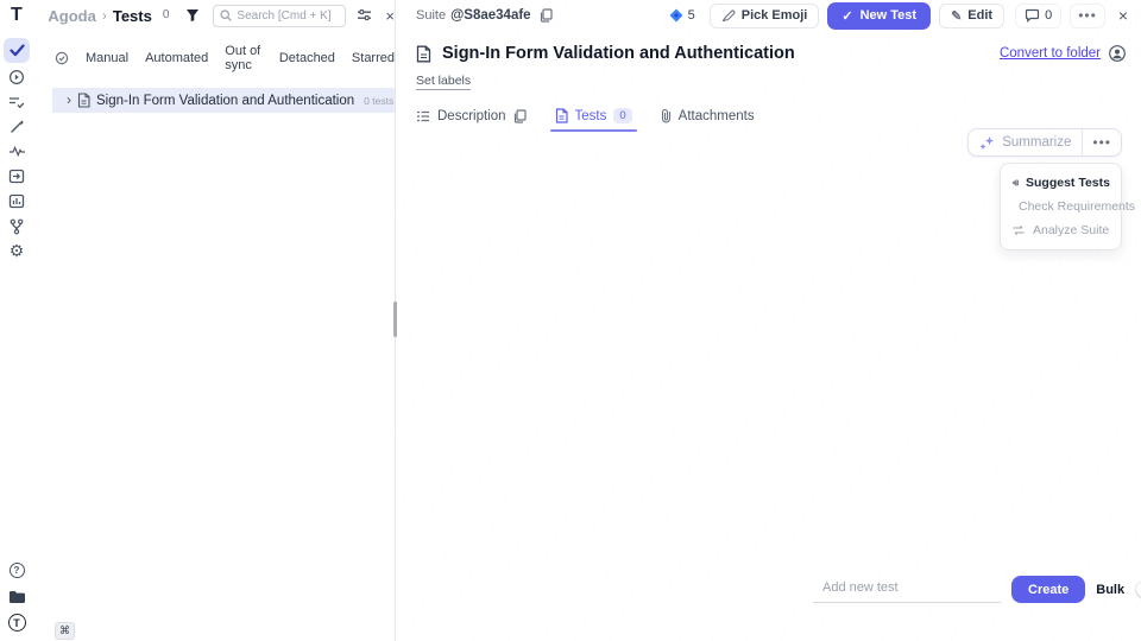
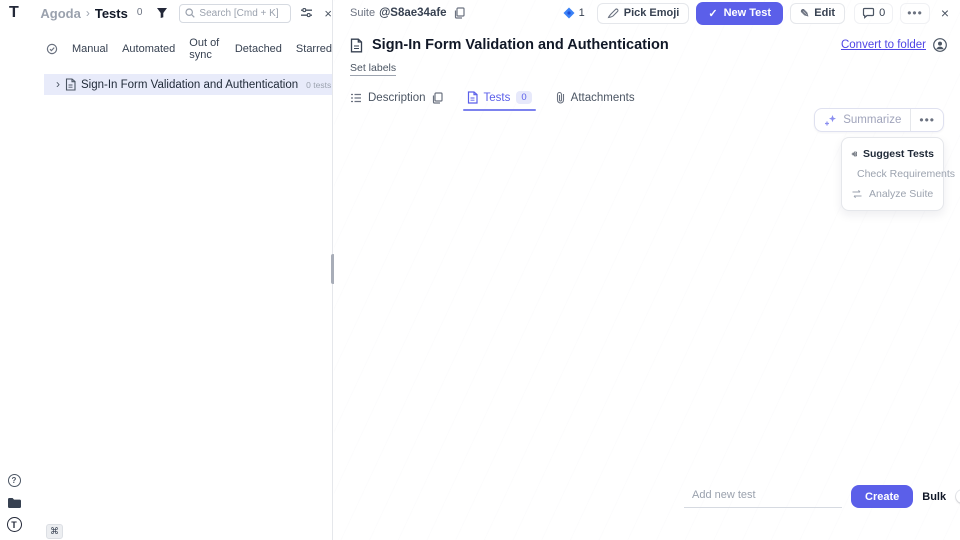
  T
  Agoda
  ›
  Tests
  0
  Search [Cmd + K]
  ×
  Manual
  Automated
  Out of sync
  Detached
  Starred
  ›
  Sign-In Form Validation and Authentication
  0 tests
- ⚙
  ?
  T
  ⌘
  Suite
  @S8ae34afe
- 5
+ 1
  Pick Emoji
  ✓
  New Test
  ✎
  Edit
  0
  •••
  ×
  Sign-In Form Validation and Authentication
  Convert to folder
  Set labels
  Description
  Tests
  0
  Attachments
  Summarize
  •••
  Suggest Tests
  Check Requirements
  Analyze Suite
  Add new test
  Create
  Bulk
